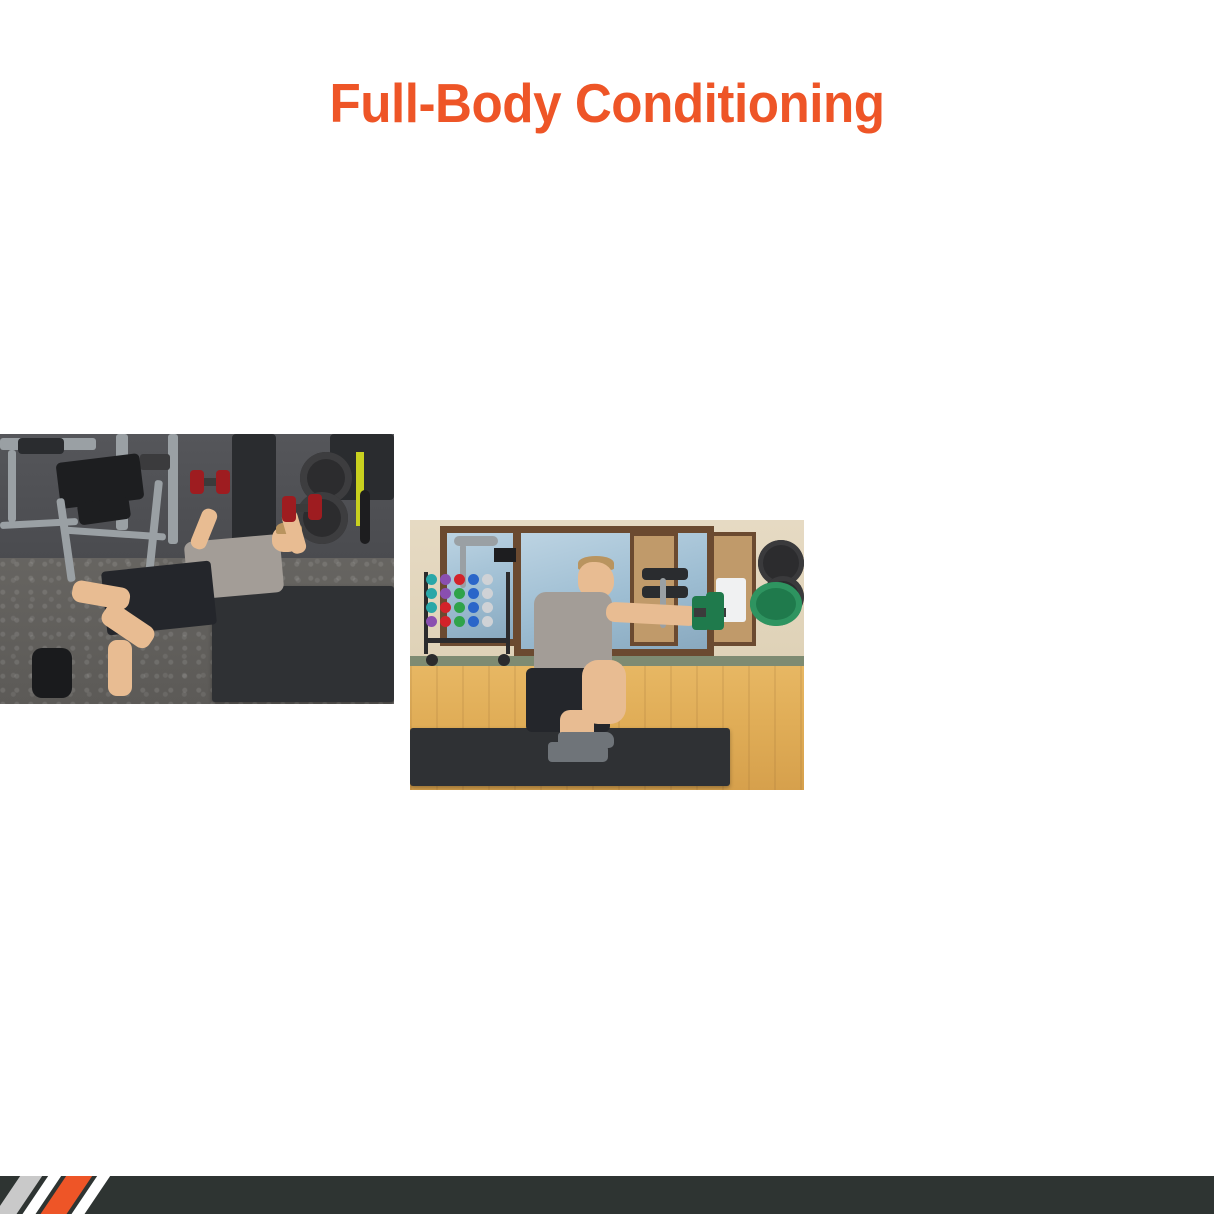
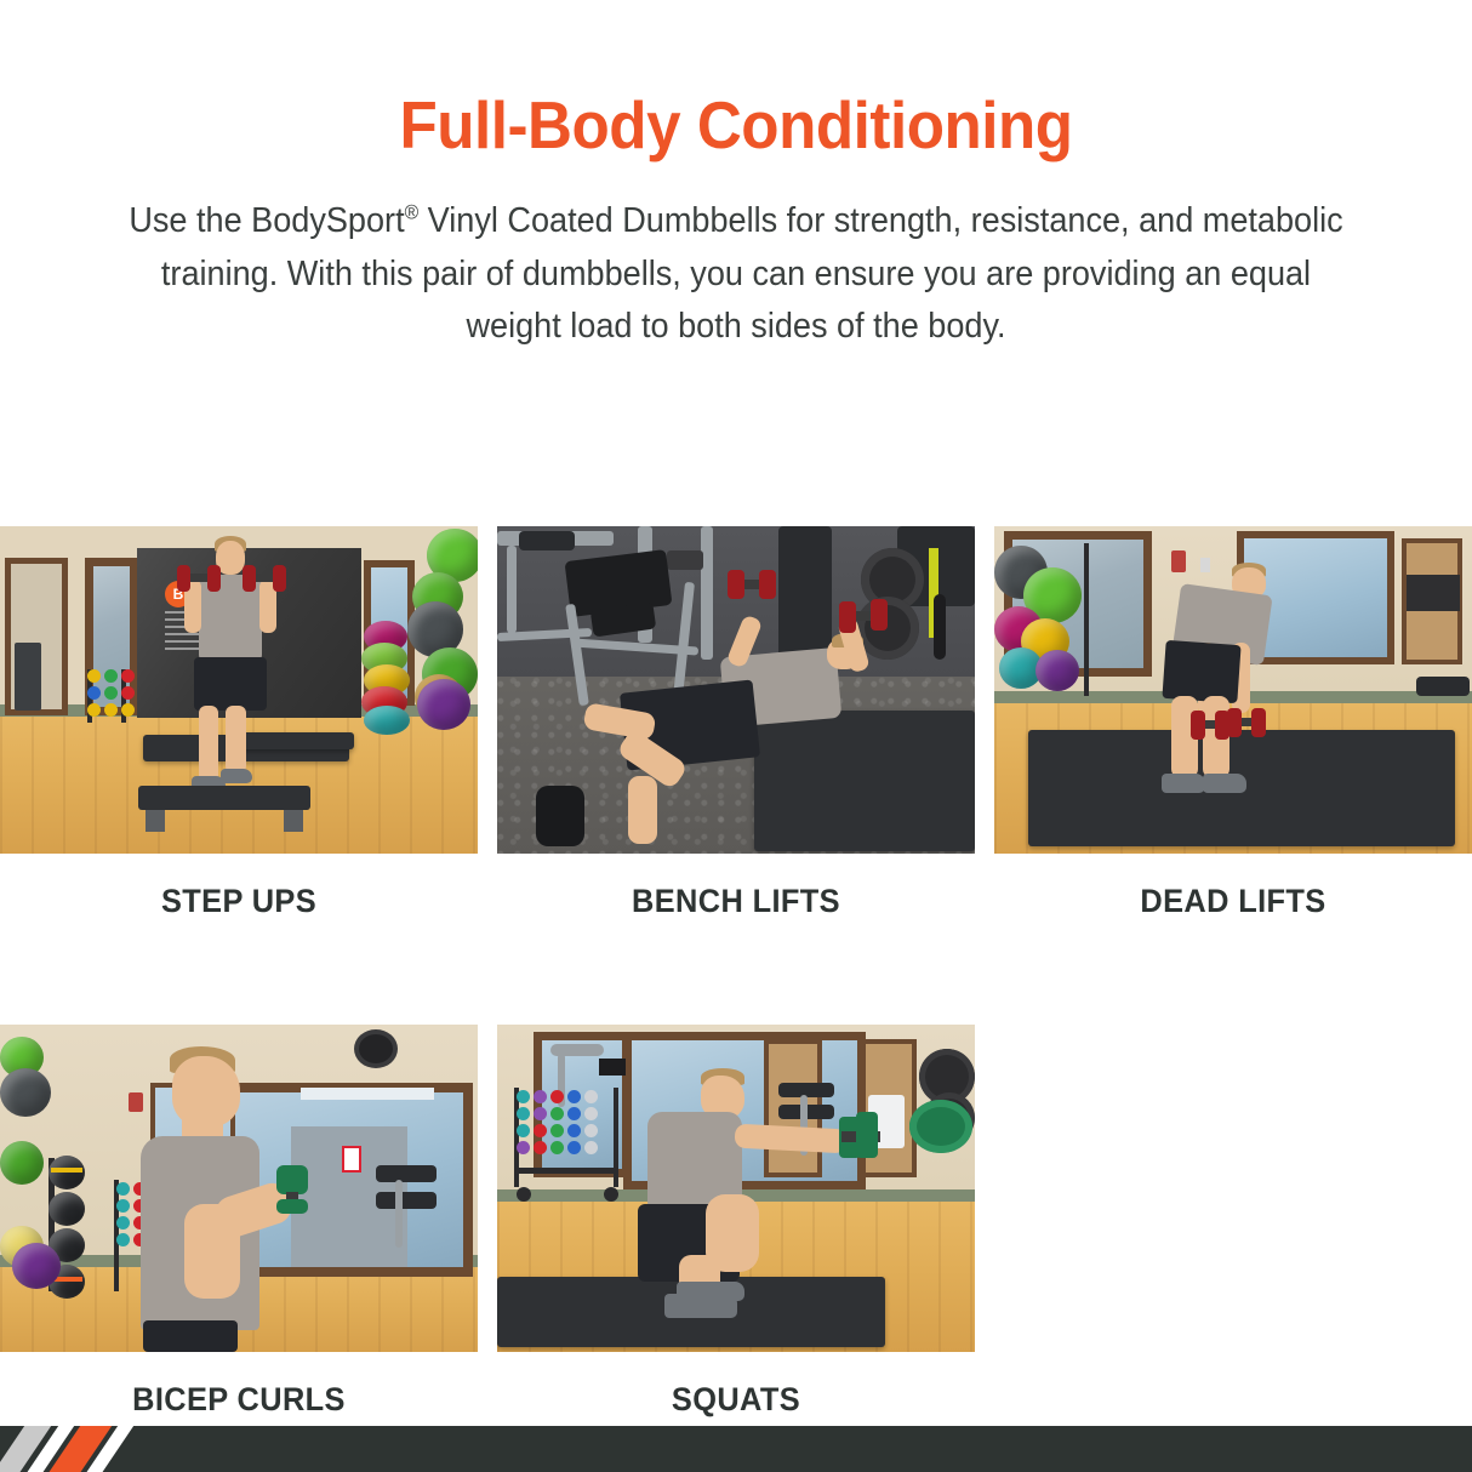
  Full-Body Conditioning
+ Use the BodySport® Vinyl Coated Dumbbells for strength, resistance, and metabolic training. With this pair of dumbbells, you can ensure you are providing an equal weight load to both sides of the body.
+ B
+ STEP UPS
+ BENCH LIFTS
+ DEAD LIFTS
+ BICEP CURLS
+ SQUATS
